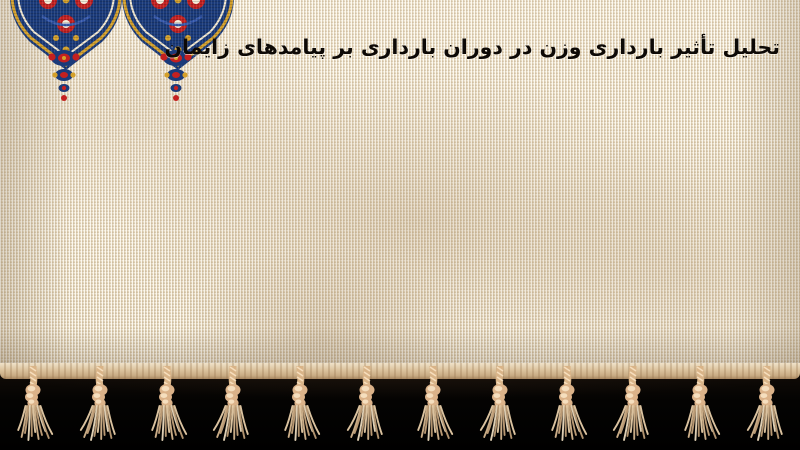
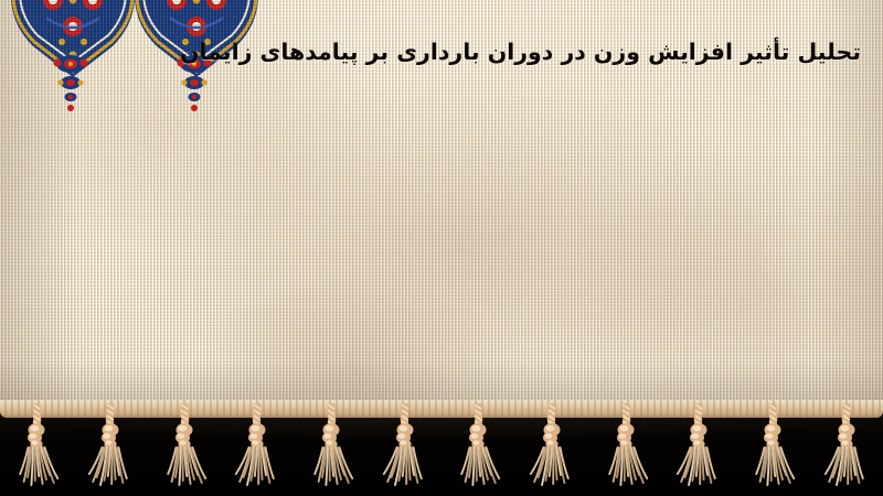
- تحلیل تأثیر بارداری وزن در دوران بارداری بر پیامدهای زایمان
+ تحلیل تأثیر افزایش وزن در دوران بارداری بر پیامدهای زایمان
